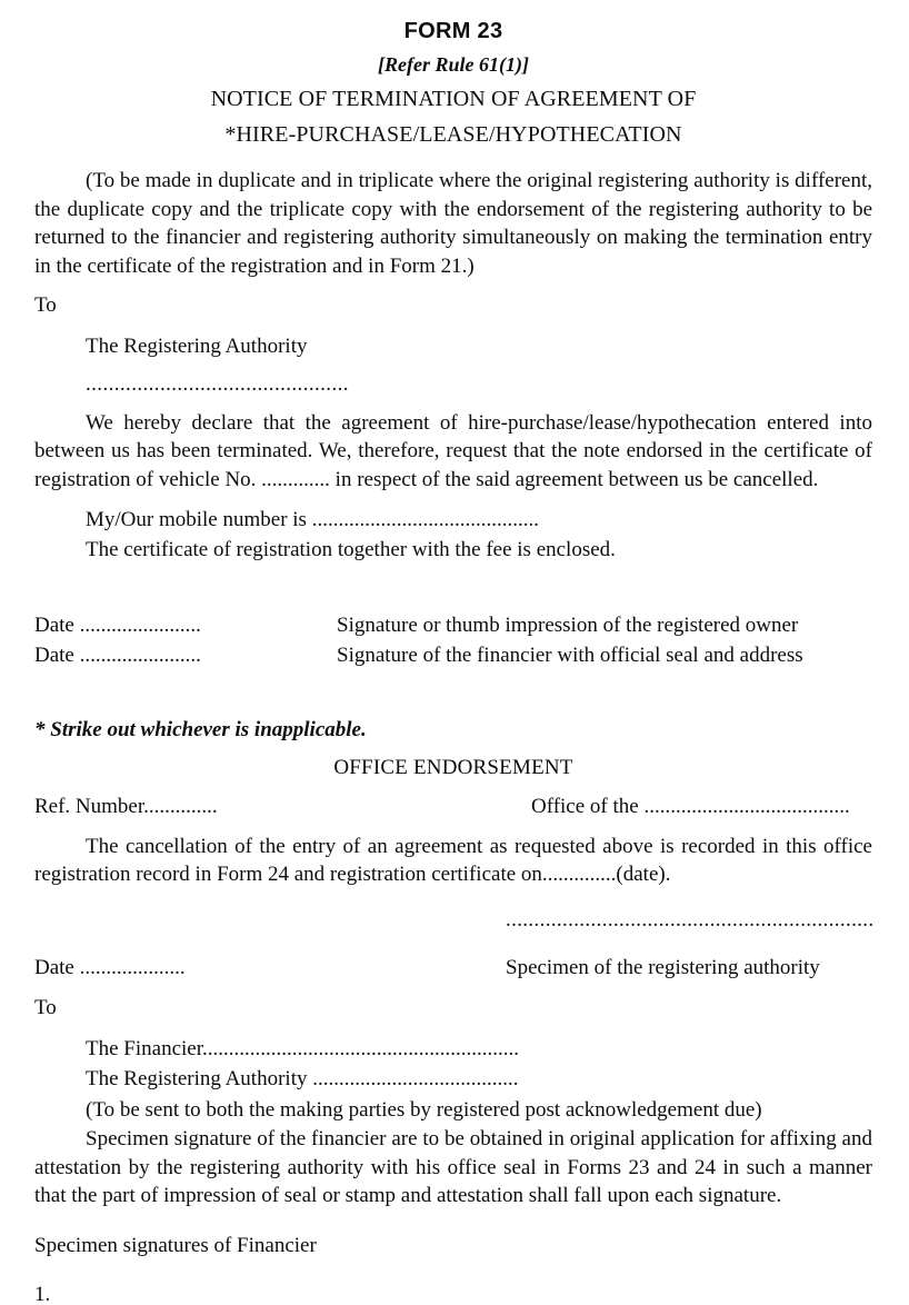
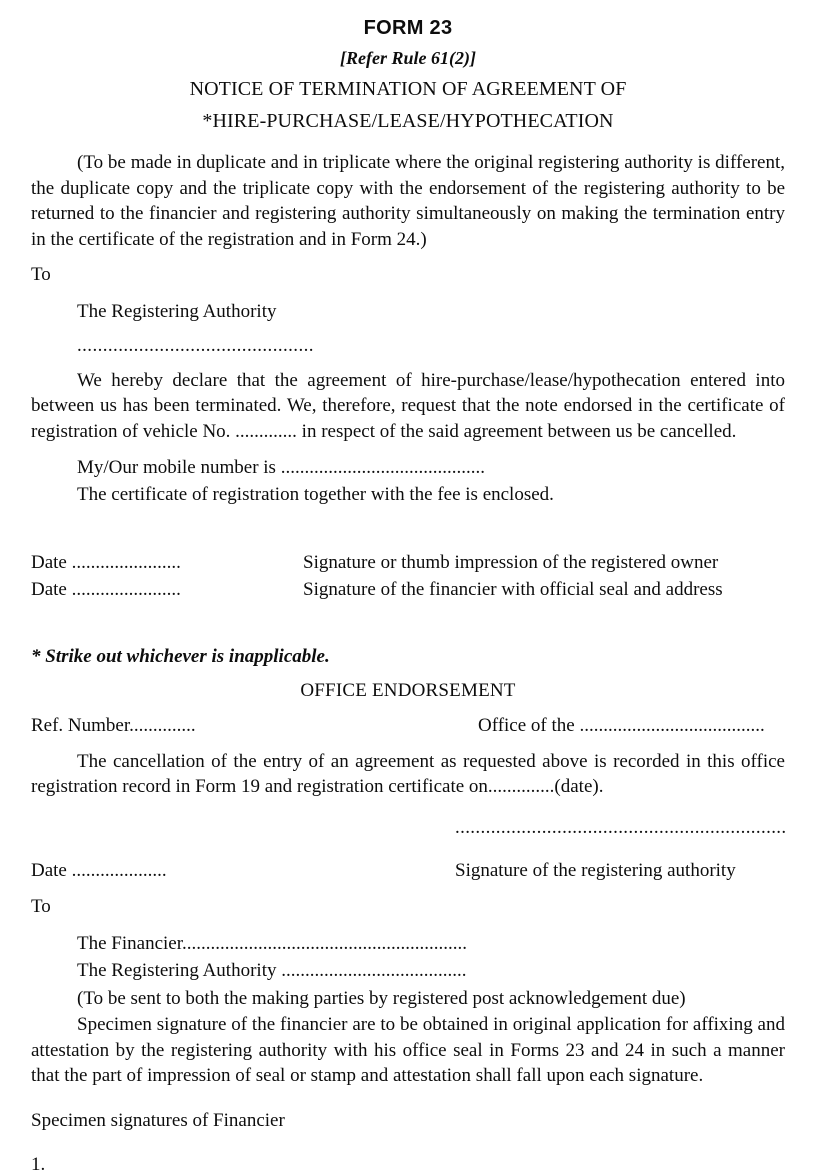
  FORM 23
- [Refer Rule 61(1)]
+ [Refer Rule 61(2)]
  NOTICE OF TERMINATION OF AGREEMENT OF
  *HIRE-PURCHASE/LEASE/HYPOTHECATION
- (To be made in duplicate and in triplicate where the original registering authority is different, the duplicate copy and the triplicate copy with the endorsement of the registering authority to be returned to the financier and registering authority simultaneously on making the termination entry in the certificate of the registration and in Form 21.)
+ (To be made in duplicate and in triplicate where the original registering authority is different, the duplicate copy and the triplicate copy with the endorsement of the registering authority to be returned to the financier and registering authority simultaneously on making the termination entry in the certificate of the registration and in Form 24.)
  To
  The Registering Authority
  ..............................................
  We hereby declare that the agreement of hire-purchase/lease/hypothecation entered into between us has been terminated. We, therefore, request that the note endorsed in the certificate of registration of vehicle No. ............. in respect of the said agreement between us be cancelled.
  My/Our mobile number is ...........................................
  The certificate of registration together with the fee is enclosed.
  Date .......................
  Signature or thumb impression of the registered owner
  Date .......................
  Signature of the financier with official seal and address
  * Strike out whichever is inapplicable.
  OFFICE ENDORSEMENT
  Ref. Number..............
  Office of the .......................................
- The cancellation of the entry of an agreement as requested above is recorded in this office registration record in Form 24 and registration certificate on..............(date).
+ The cancellation of the entry of an agreement as requested above is recorded in this office registration record in Form 19 and registration certificate on..............(date).
  .................................................................
  Date ....................
- Specimen of the registering authority
+ Signature of the registering authority
  To
  The Financier............................................................
  The Registering Authority .......................................
  (To be sent to both the making parties by registered post acknowledgement due)
  Specimen signature of the financier are to be obtained in original application for affixing and attestation by the registering authority with his office seal in Forms 23 and 24 in such a manner that the part of impression of seal or stamp and attestation shall fall upon each signature.
  Specimen signatures of Financier
  1.
